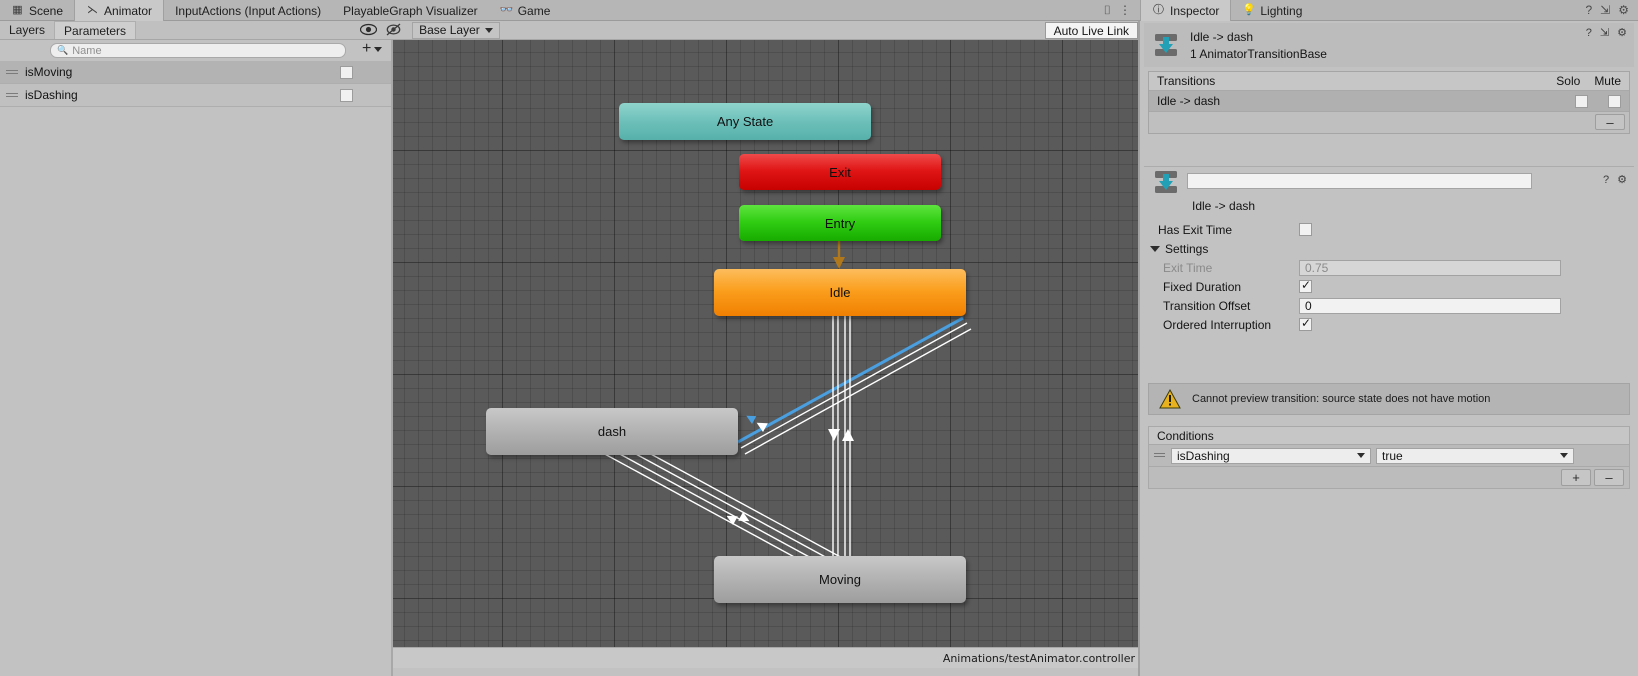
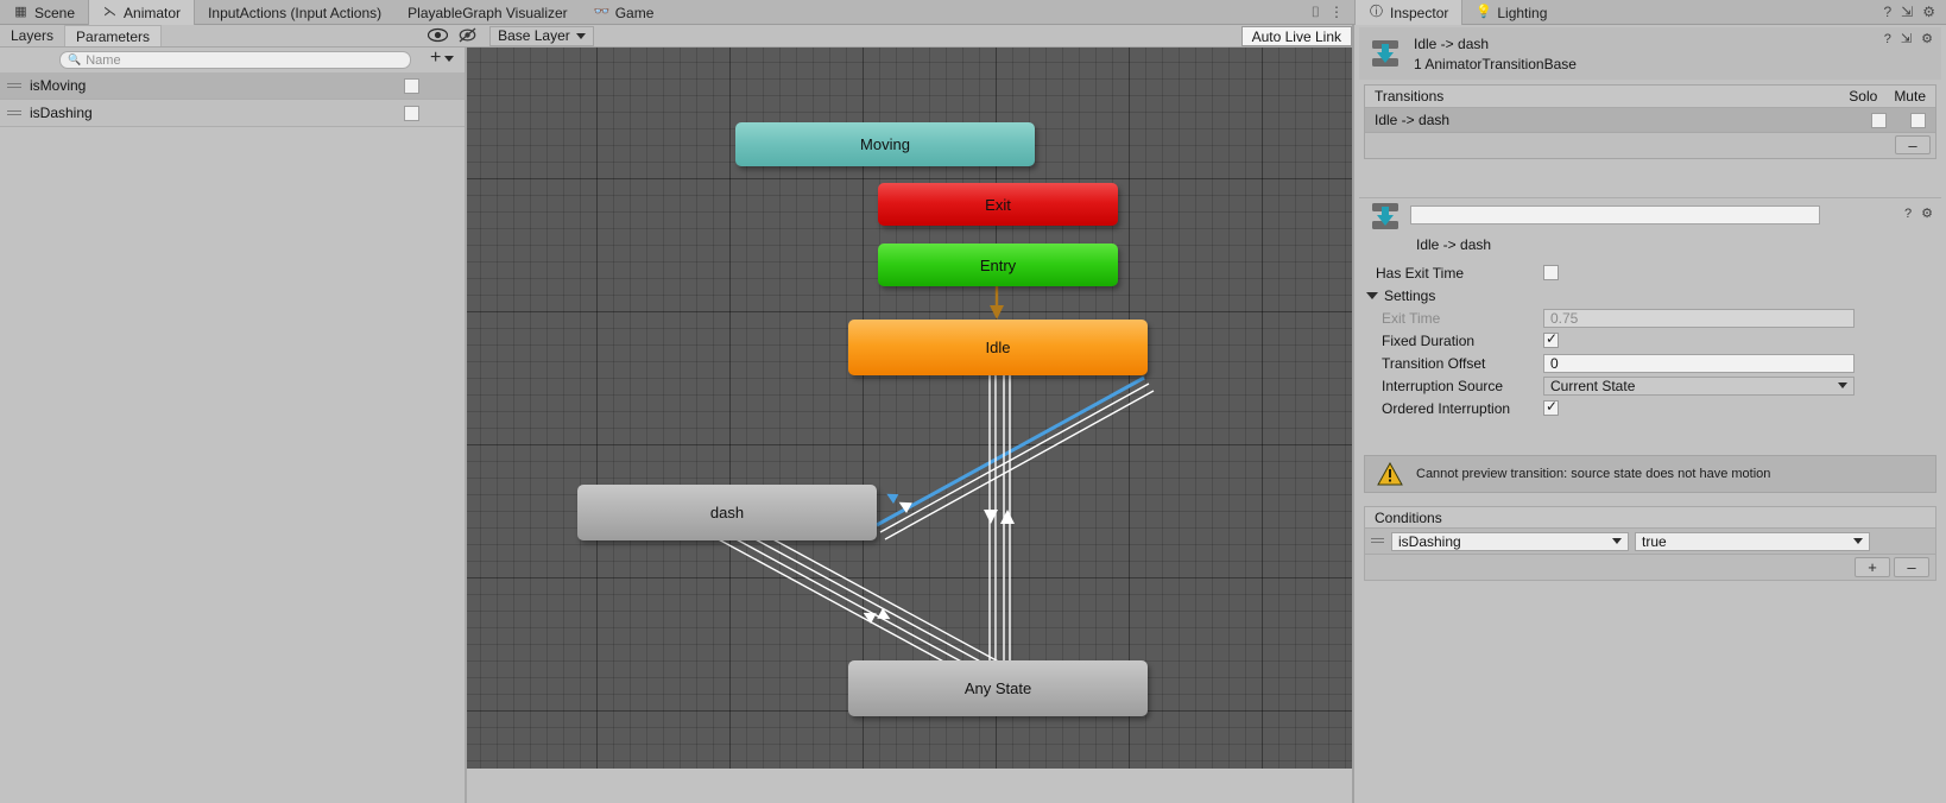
  ▦
  Scene
  ⋋
  Animator
  InputActions (Input Actions)
  PlayableGraph Visualizer
  👓
  Game
  ⌷
  ⋮
  ⓘ
  Inspector
  💡
  Lighting
  ?
  ⇲
  ⚙
  Layers
  Parameters
  Base Layer
  Auto Live Link
  🔍
  Name
  +
  isMoving
  isDashing
- Any State
+ Moving
  Exit
  Entry
  Idle
  dash
- Moving
+ Any State
- Animations/testAnimator.controller
  Idle -> dash
  1 AnimatorTransitionBase
  ?
  ⇲
  ⚙
  Transitions
  Solo
  Mute
  Idle -> dash
  –
  ?
  ⚙
  Idle -> dash
  Has Exit Time
  Settings
  Exit Time
  0.75
  Fixed Duration
  Transition Offset
  0
+ Interruption Source
+ Current State
  Ordered Interruption
  Cannot preview transition: source state does not have motion
  Conditions
  isDashing
  true
  +
  –
